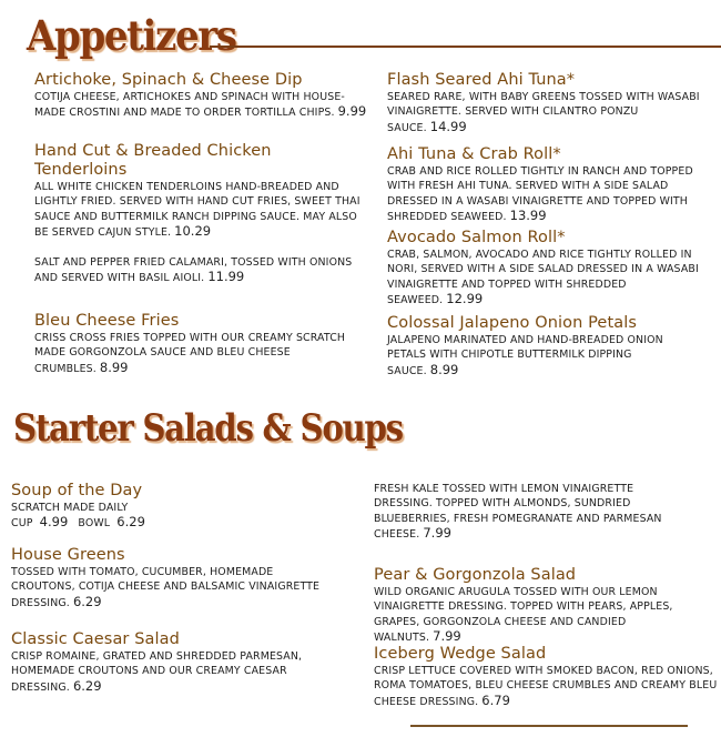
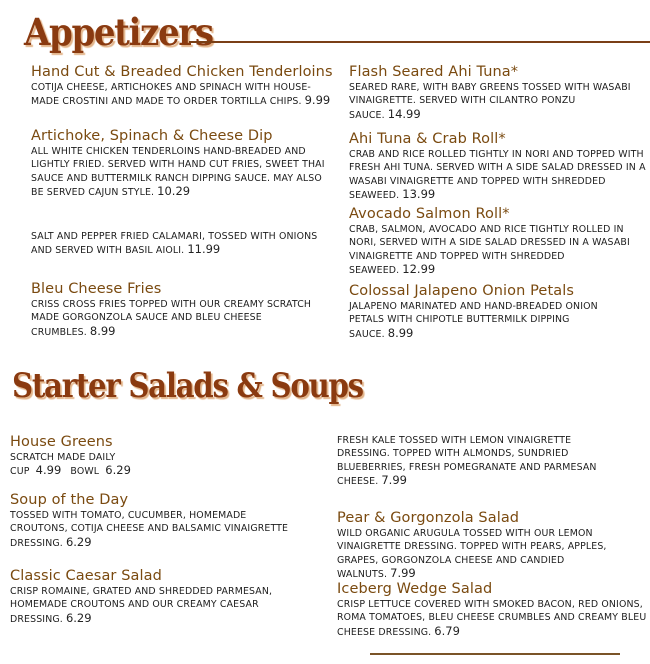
  Appetizers
- Artichoke, Spinach & Cheese Dip
+ Hand Cut & Breaded Chicken Tenderloins
  COTIJA CHEESE, ARTICHOKES AND SPINACH WITH HOUSE-MADE CROSTINI AND MADE TO ORDER TORTILLA CHIPS. 9.99
- Hand Cut & Breaded Chicken Tenderloins
+ Artichoke, Spinach & Cheese Dip
  ALL WHITE CHICKEN TENDERLOINS HAND-BREADED AND LIGHTLY FRIED. SERVED WITH HAND CUT FRIES, SWEET THAI SAUCE AND BUTTERMILK RANCH DIPPING SAUCE. MAY ALSO BE SERVED CAJUN STYLE. 10.29
  SALT AND PEPPER FRIED CALAMARI, TOSSED WITH ONIONS AND SERVED WITH BASIL AIOLI. 11.99
  Bleu Cheese Fries
  CRISS CROSS FRIES TOPPED WITH OUR CREAMY SCRATCH MADE GORGONZOLA SAUCE AND BLEU CHEESE CRUMBLES. 8.99
  Flash Seared Ahi Tuna*
  SEARED RARE, WITH BABY GREENS TOSSED WITH WASABI VINAIGRETTE. SERVED WITH CILANTRO PONZU SAUCE. 14.99
  Ahi Tuna & Crab Roll*
- CRAB AND RICE ROLLED TIGHTLY IN RANCH AND TOPPED WITH FRESH AHI TUNA. SERVED WITH A SIDE SALAD DRESSED IN A WASABI VINAIGRETTE AND TOPPED WITH SHREDDED SEAWEED. 13.99
+ CRAB AND RICE ROLLED TIGHTLY IN NORI AND TOPPED WITH FRESH AHI TUNA. SERVED WITH A SIDE SALAD DRESSED IN A WASABI VINAIGRETTE AND TOPPED WITH SHREDDED SEAWEED. 13.99
  Avocado Salmon Roll*
  CRAB, SALMON, AVOCADO AND RICE TIGHTLY ROLLED IN NORI, SERVED WITH A SIDE SALAD DRESSED IN A WASABI VINAIGRETTE AND TOPPED WITH SHREDDED SEAWEED. 12.99
  Colossal Jalapeno Onion Petals
  JALAPENO MARINATED AND HAND-BREADED ONION PETALS WITH CHIPOTLE BUTTERMILK DIPPING SAUCE. 8.99
  Starter Salads & Soups
- Soup of the Day
+ House Greens
  SCRATCH MADE DAILY
  CUP 4.99 BOWL 6.29
- House Greens
+ Soup of the Day
  TOSSED WITH TOMATO, CUCUMBER, HOMEMADE CROUTONS, COTIJA CHEESE AND BALSAMIC VINAIGRETTE DRESSING. 6.29
  Classic Caesar Salad
  CRISP ROMAINE, GRATED AND SHREDDED PARMESAN, HOMEMADE CROUTONS AND OUR CREAMY CAESAR DRESSING. 6.29
  FRESH KALE TOSSED WITH LEMON VINAIGRETTE DRESSING. TOPPED WITH ALMONDS, SUNDRIED BLUEBERRIES, FRESH POMEGRANATE AND PARMESAN CHEESE. 7.99
  Pear & Gorgonzola Salad
  WILD ORGANIC ARUGULA TOSSED WITH OUR LEMON VINAIGRETTE DRESSING. TOPPED WITH PEARS, APPLES, GRAPES, GORGONZOLA CHEESE AND CANDIED WALNUTS. 7.99
  Iceberg Wedge Salad
  CRISP LETTUCE COVERED WITH SMOKED BACON, RED ONIONS, ROMA TOMATOES, BLEU CHEESE CRUMBLES AND CREAMY BLEU CHEESE DRESSING. 6.79
